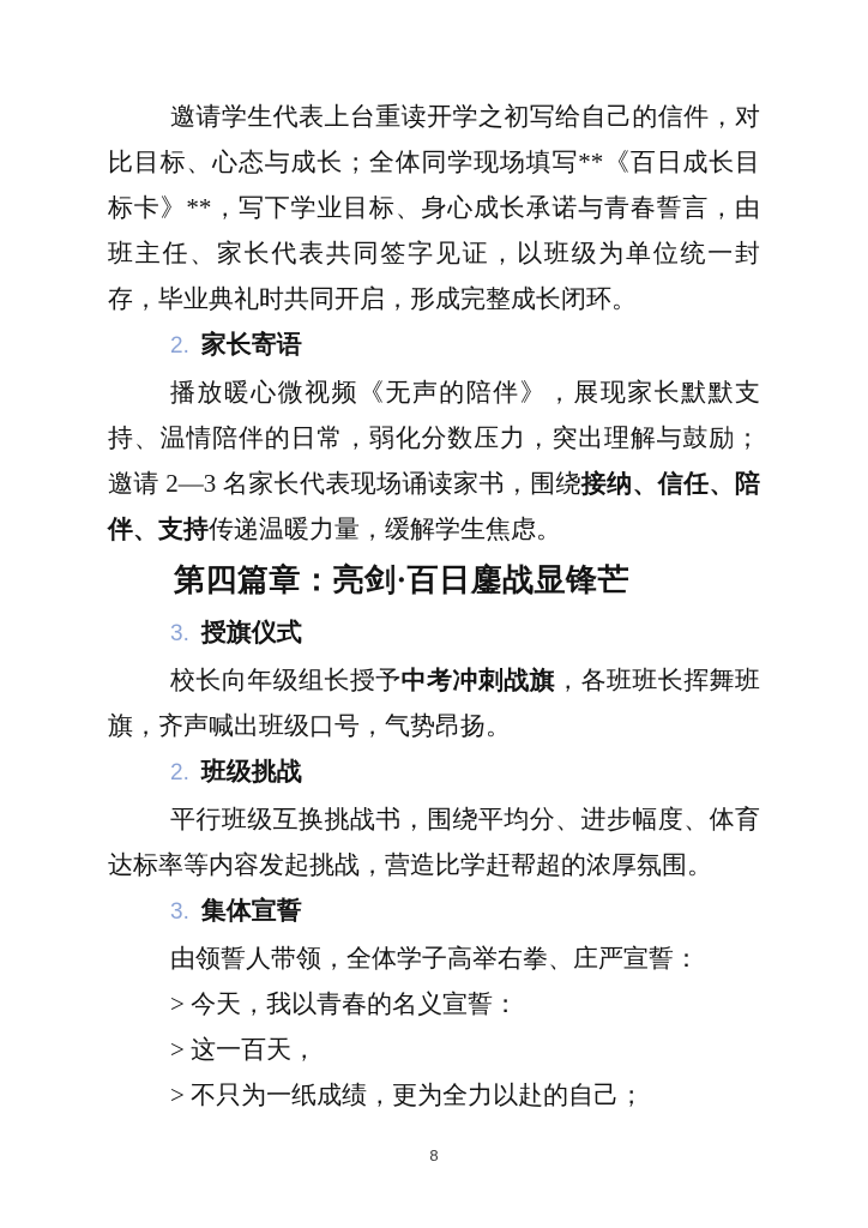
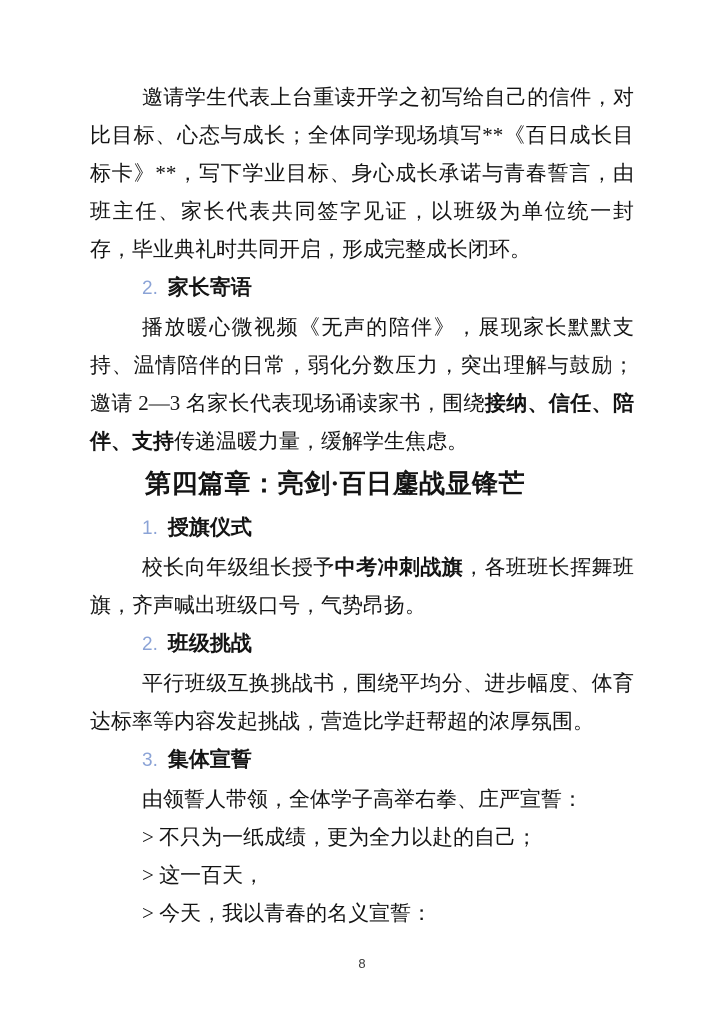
  邀请学生代表上台重读开学之初写给自己的信件，对比目标、心态与成长；全体同学现场填写**《百日成长目标卡》**，写下学业目标、身心成长承诺与青春誓言，由班主任、家长代表共同签字见证，以班级为单位统一封存，毕业典礼时共同开启，形成完整成长闭环。
  2. 家长寄语
  播放暖心微视频《无声的陪伴》，展现家长默默支持、温情陪伴的日常，弱化分数压力，突出理解与鼓励；邀请 2—3 名家长代表现场诵读家书，围绕接纳、信任、陪伴、支持传递温暖力量，缓解学生焦虑。
  第四篇章：亮剑·百日鏖战显锋芒
- 3. 授旗仪式
+ 1. 授旗仪式
  校长向年级组长授予中考冲刺战旗，各班班长挥舞班旗，齐声喊出班级口号，气势昂扬。
  2. 班级挑战
  平行班级互换挑战书，围绕平均分、进步幅度、体育达标率等内容发起挑战，营造比学赶帮超的浓厚氛围。
  3. 集体宣誓
  由领誓人带领，全体学子高举右拳、庄严宣誓：
- > 今天，我以青春的名义宣誓：
+ > 不只为一纸成绩，更为全力以赴的自己；
  > 这一百天，
- > 不只为一纸成绩，更为全力以赴的自己；
+ > 今天，我以青春的名义宣誓：
  8
